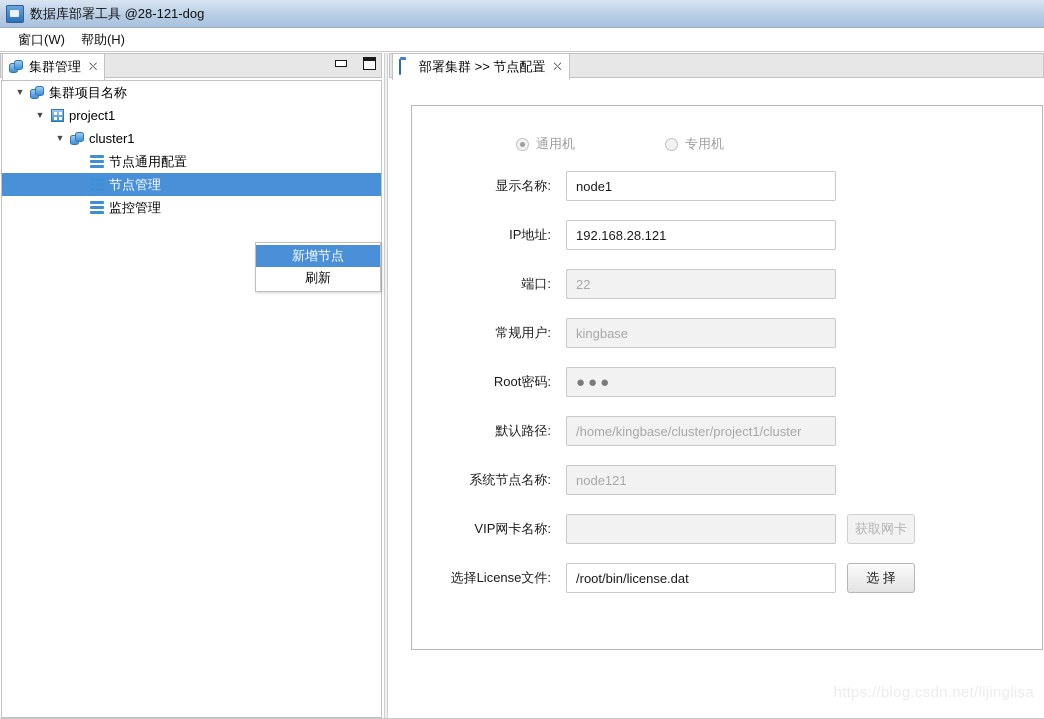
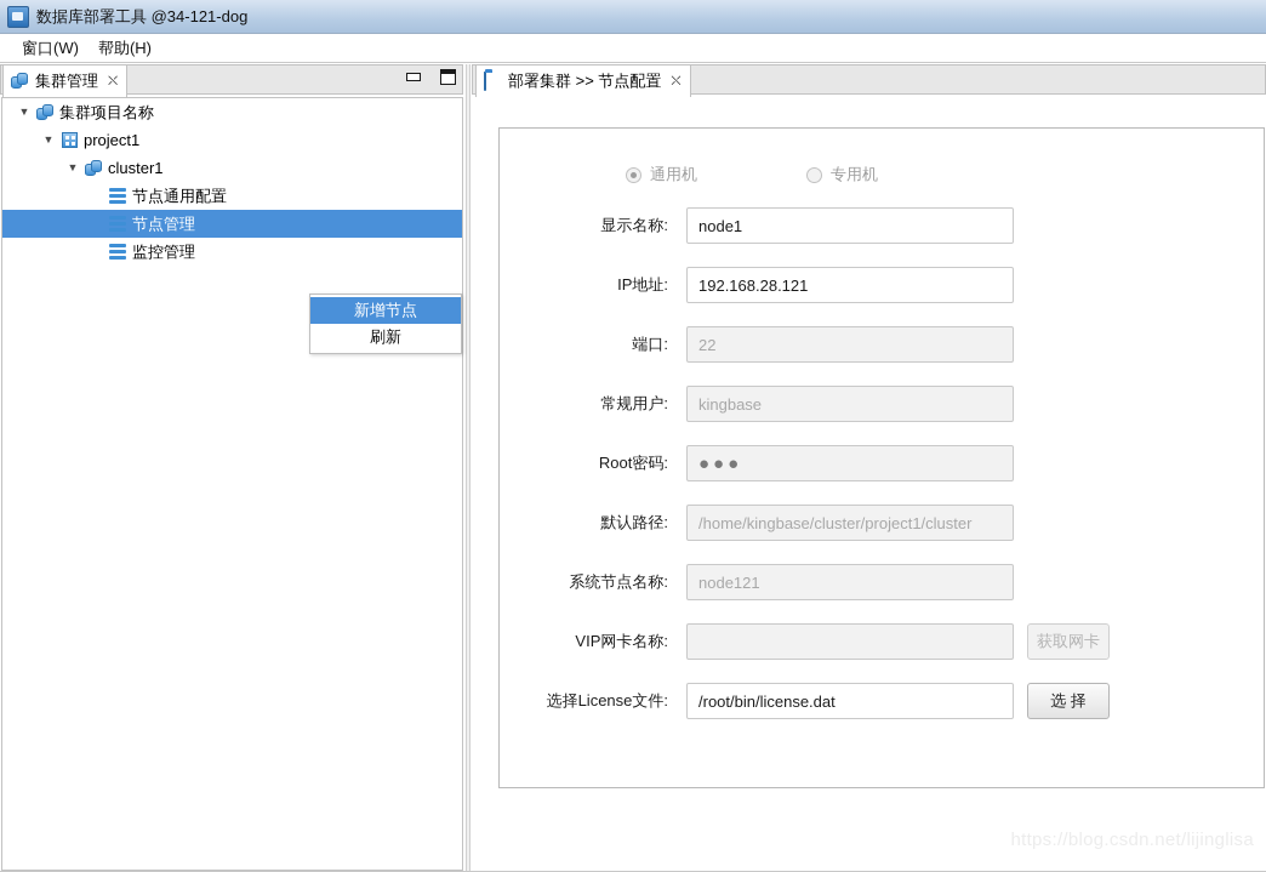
- 数据库部署工具 @28-121-dog
+ 数据库部署工具 @34-121-dog
  窗口(W)
  帮助(H)
  集群管理
  ⛌
  ▼
  集群项目名称
  ▼
  project1
  ▼
  cluster1
  节点通用配置
  节点管理
  监控管理
  新增节点
  刷新
  部署集群 >> 节点配置
  ⛌
  通用机
  专用机
  显示名称:
  node1
  IP地址:
  192.168.28.121
  端口:
  22
  常规用户:
  kingbase
  Root密码:
  ●●●
  默认路径:
  /home/kingbase/cluster/project1/cluster
  系统节点名称:
  node121
  VIP网卡名称:
  获取网卡
  选择License文件:
  /root/bin/license.dat
  选 择
